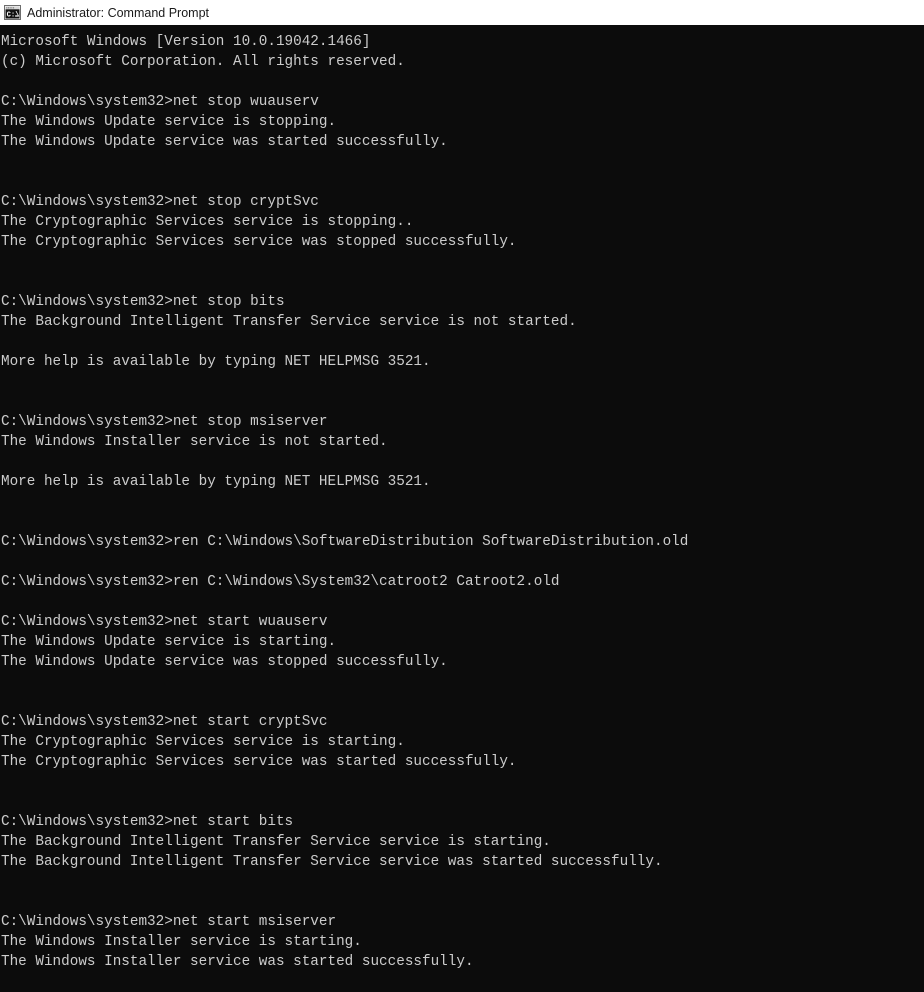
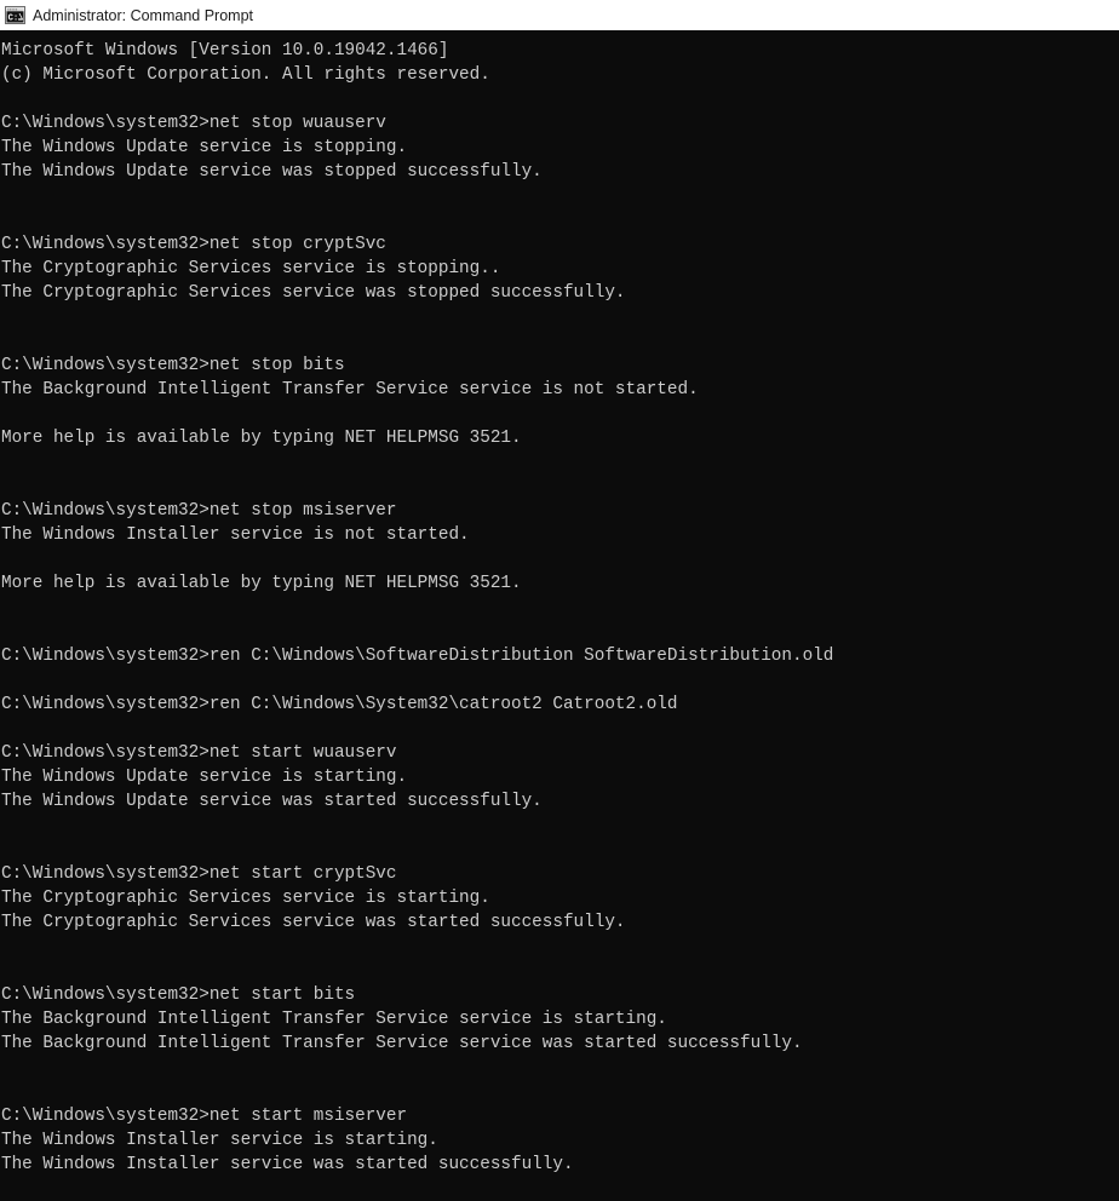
  C:\
  Administrator: Command Prompt
  Microsoft Windows [Version 10.0.19042.1466]
  (c) Microsoft Corporation. All rights reserved.
  C:\Windows\system32>net stop wuauserv
  The Windows Update service is stopping.
- The Windows Update service was started successfully.
+ The Windows Update service was stopped successfully.
  C:\Windows\system32>net stop cryptSvc
  The Cryptographic Services service is stopping..
  The Cryptographic Services service was stopped successfully.
  C:\Windows\system32>net stop bits
  The Background Intelligent Transfer Service service is not started.
  More help is available by typing NET HELPMSG 3521.
  C:\Windows\system32>net stop msiserver
  The Windows Installer service is not started.
  More help is available by typing NET HELPMSG 3521.
  C:\Windows\system32>ren C:\Windows\SoftwareDistribution SoftwareDistribution.old
  C:\Windows\system32>ren C:\Windows\System32\catroot2 Catroot2.old
  C:\Windows\system32>net start wuauserv
  The Windows Update service is starting.
- The Windows Update service was stopped successfully.
+ The Windows Update service was started successfully.
  C:\Windows\system32>net start cryptSvc
  The Cryptographic Services service is starting.
  The Cryptographic Services service was started successfully.
  C:\Windows\system32>net start bits
  The Background Intelligent Transfer Service service is starting.
  The Background Intelligent Transfer Service service was started successfully.
  C:\Windows\system32>net start msiserver
  The Windows Installer service is starting.
  The Windows Installer service was started successfully.
